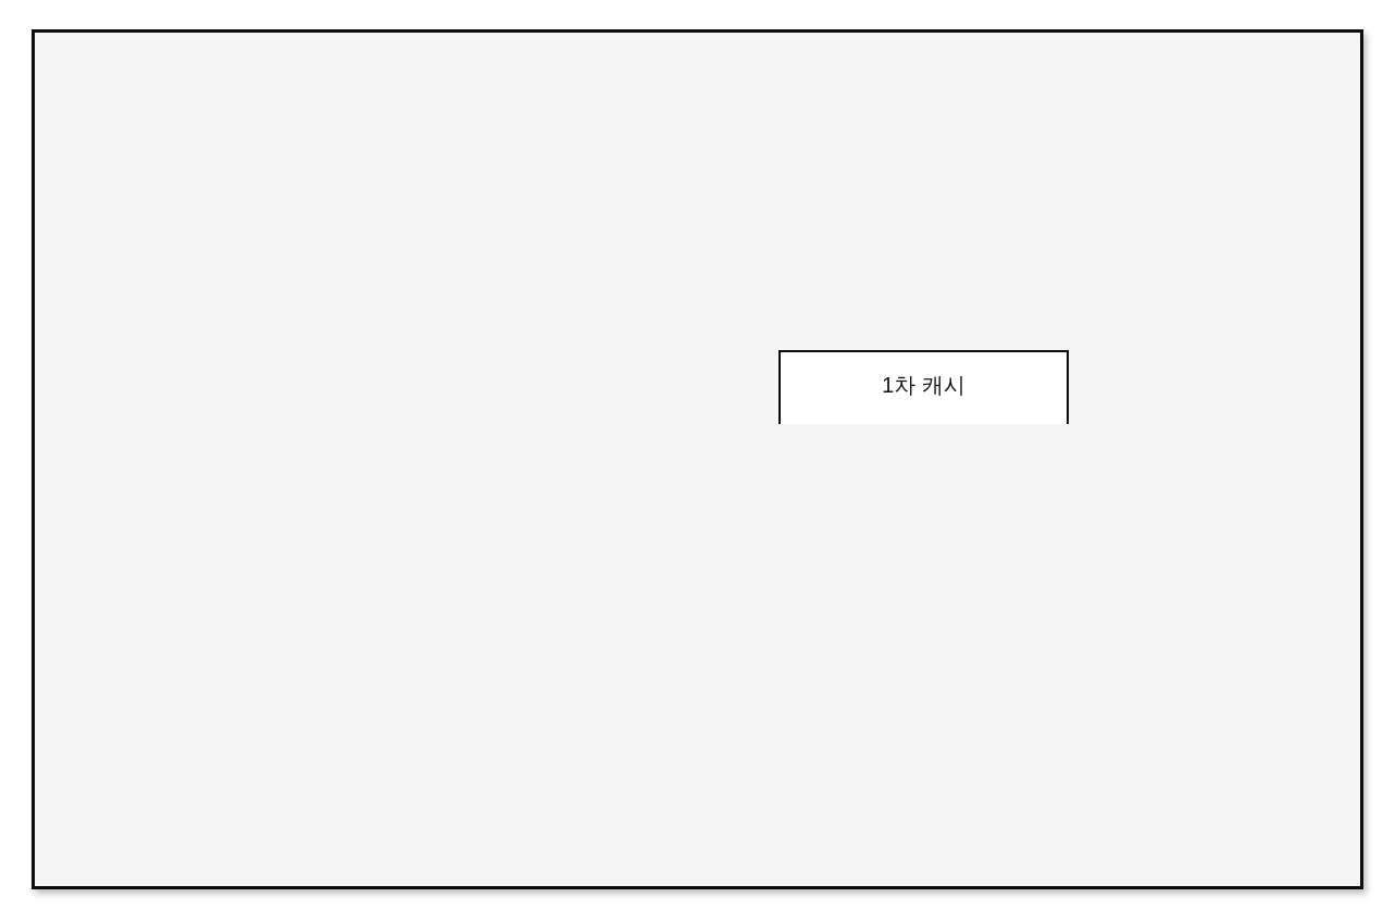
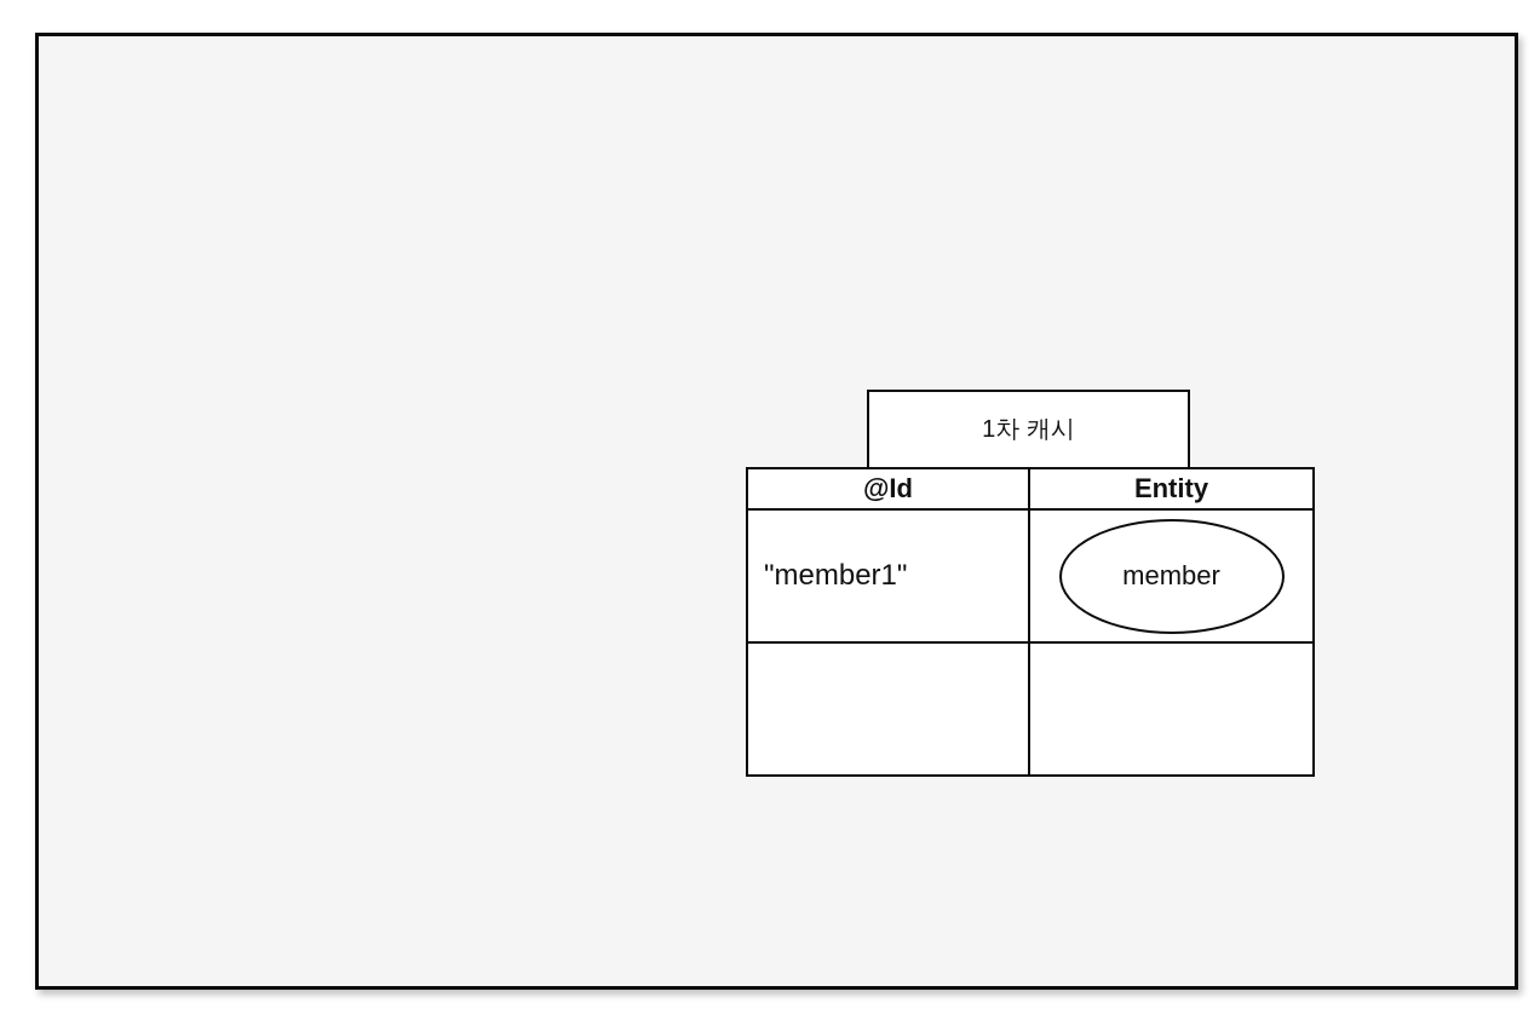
  1차 캐시
+ @Id
+ Entity
+ "member1"
+ member
